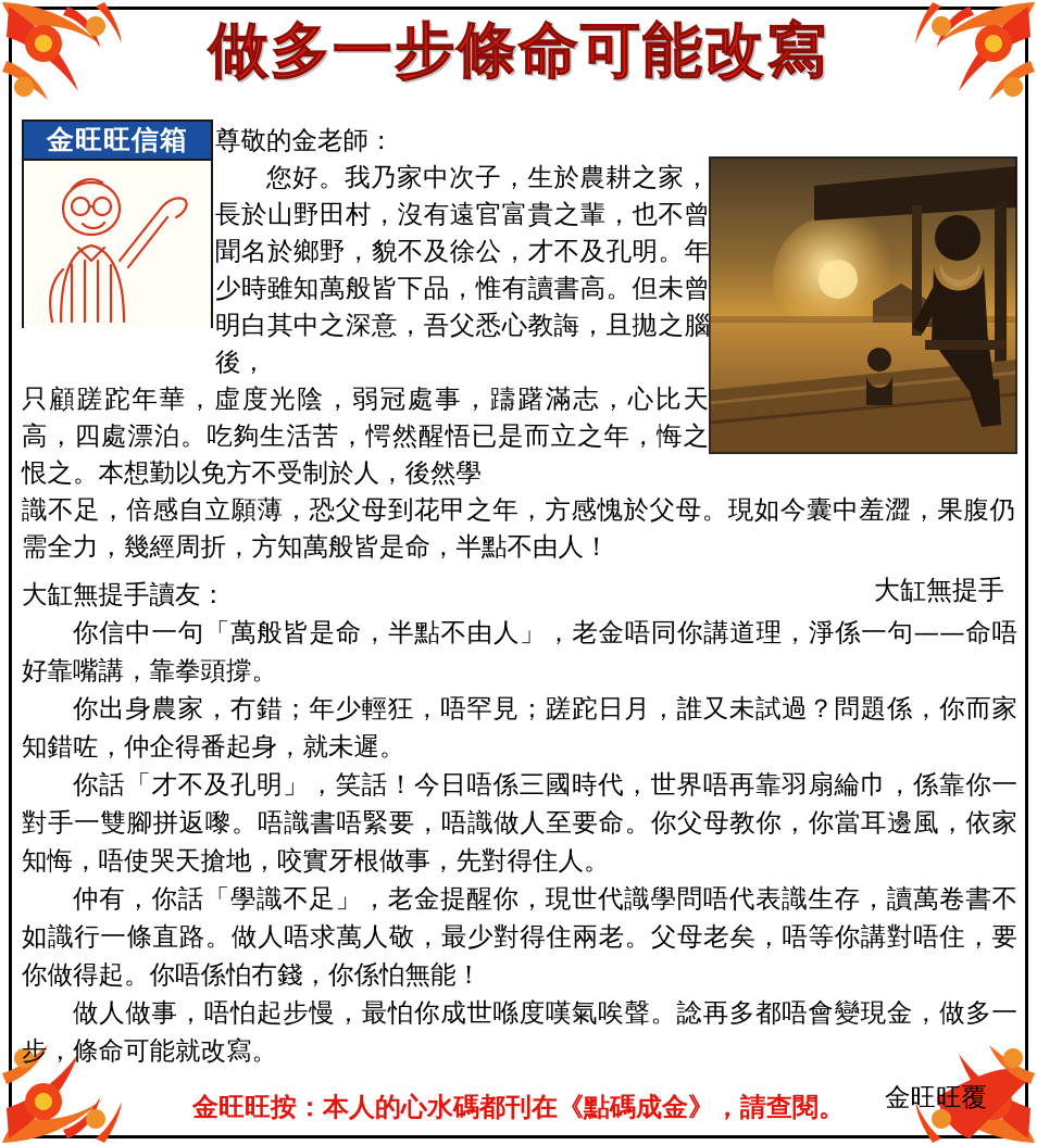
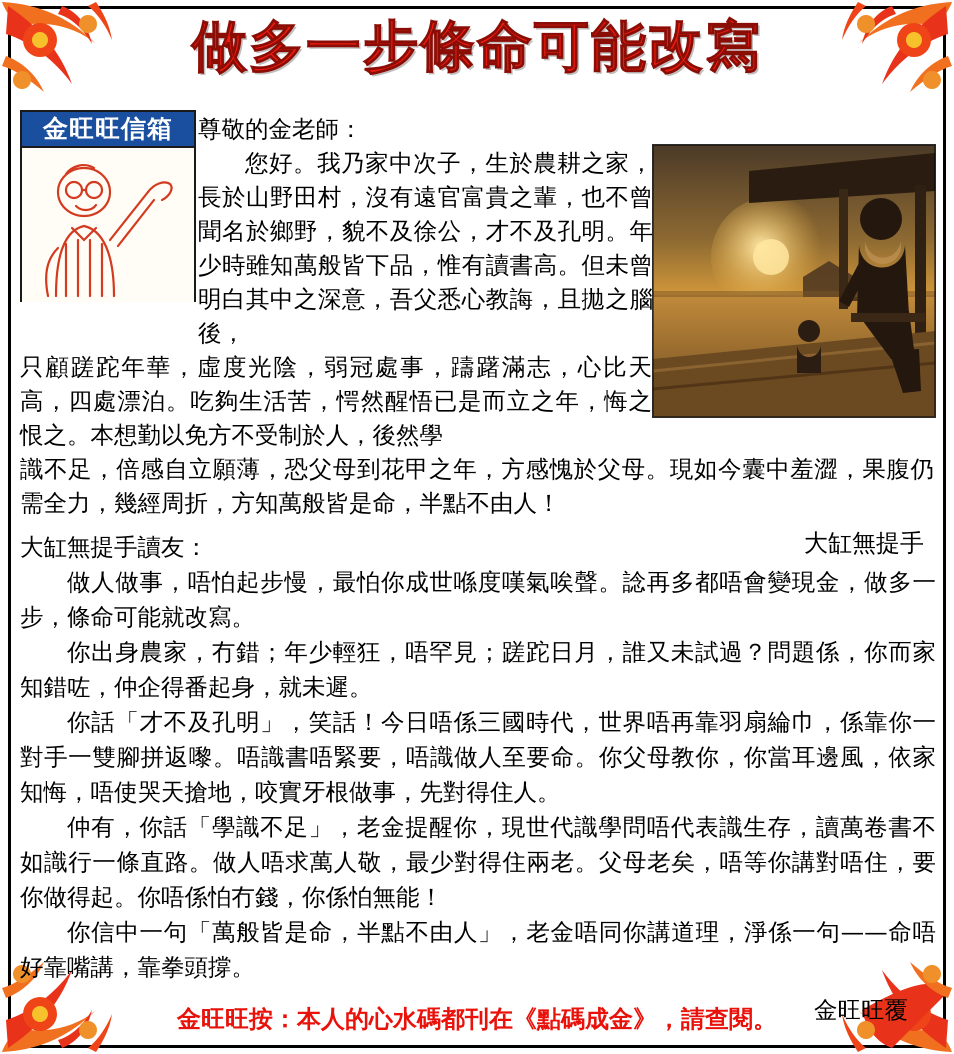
  做多一步條命可能改寫
  金旺旺信箱
  尊敬的金老師：
  您好。我乃家中次子，生於農耕之家，長於山野田村，沒有遠官富貴之輩，也不曾聞名於鄉野，貌不及徐公，才不及孔明。年少時雖知萬般皆下品，惟有讀書高。但未曾明白其中之深意，吾父悉心教誨，且拋之腦後，
  只顧蹉跎年華，虛度光陰，弱冠處事，躊躇滿志，心比天高，四處漂泊。吃夠生活苦，愕然醒悟已是而立之年，悔之恨之。本想勤以免方不受制於人，後然學
  識不足，倍感自立願薄，恐父母到花甲之年，方感愧於父母。現如今囊中羞澀，果腹仍需全力，幾經周折，方知萬般皆是命，半點不由人！
  大缸無提手
  大缸無提手讀友：
- 你信中一句「萬般皆是命，半點不由人」，老金唔同你講道理，淨係一句——命唔好靠嘴講，靠拳頭撐。
+ 做人做事，唔怕起步慢，最怕你成世喺度嘆氣唉聲。諗再多都唔會變現金，做多一步，條命可能就改寫。
  你出身農家，冇錯；年少輕狂，唔罕見；蹉跎日月，誰又未試過？問題係，你而家知錯咗，仲企得番起身，就未遲。
  你話「才不及孔明」，笑話！今日唔係三國時代，世界唔再靠羽扇綸巾，係靠你一對手一雙腳拼返嚟。唔識書唔緊要，唔識做人至要命。你父母教你，你當耳邊風，依家知悔，唔使哭天搶地，咬實牙根做事，先對得住人。
  仲有，你話「學識不足」，老金提醒你，現世代識學問唔代表識生存，讀萬卷書不如識行一條直路。做人唔求萬人敬，最少對得住兩老。父母老矣，唔等你講對唔住，要你做得起。你唔係怕冇錢，你係怕無能！
- 做人做事，唔怕起步慢，最怕你成世喺度嘆氣唉聲。諗再多都唔會變現金，做多一步，條命可能就改寫。
+ 你信中一句「萬般皆是命，半點不由人」，老金唔同你講道理，淨係一句——命唔好靠嘴講，靠拳頭撐。
  金旺旺覆
  金旺旺按：本人的心水碼都刊在《點碼成金》，請查閱。
